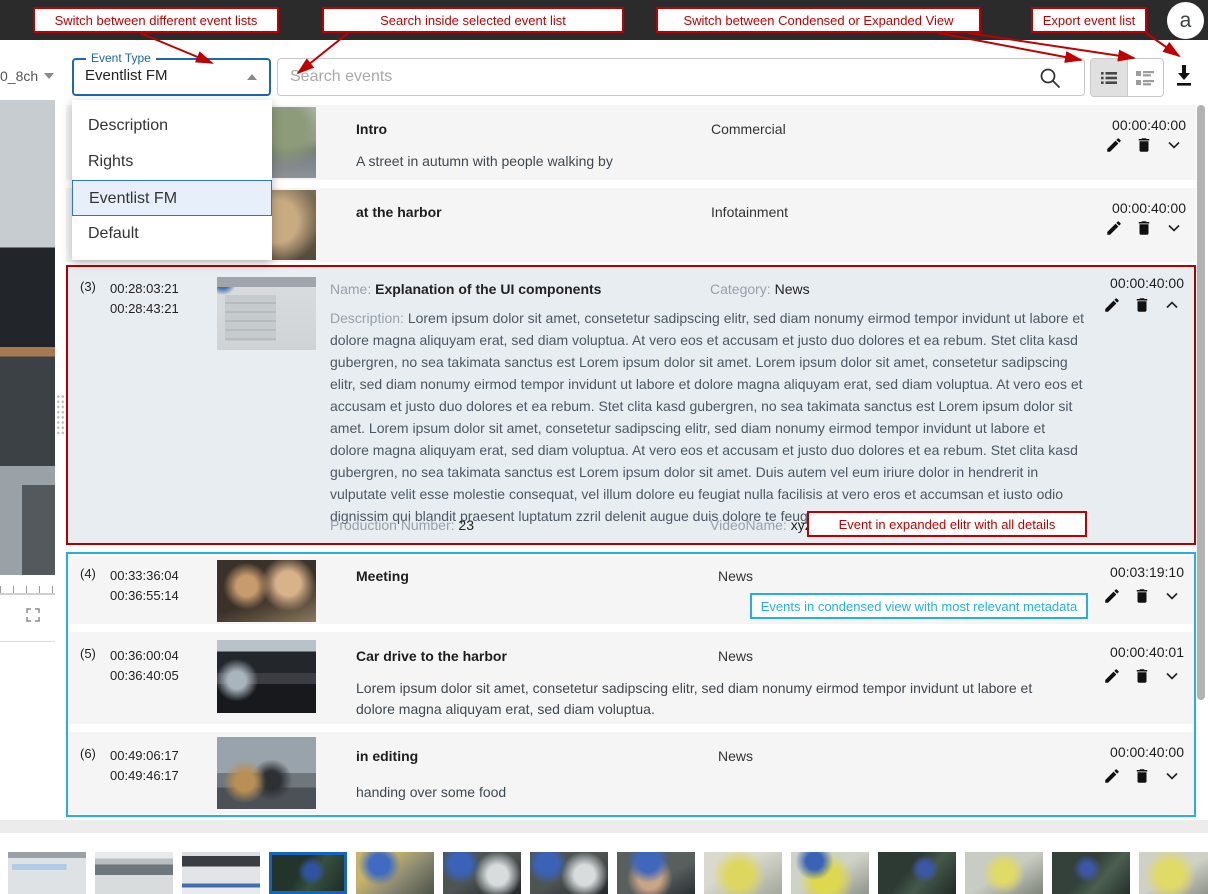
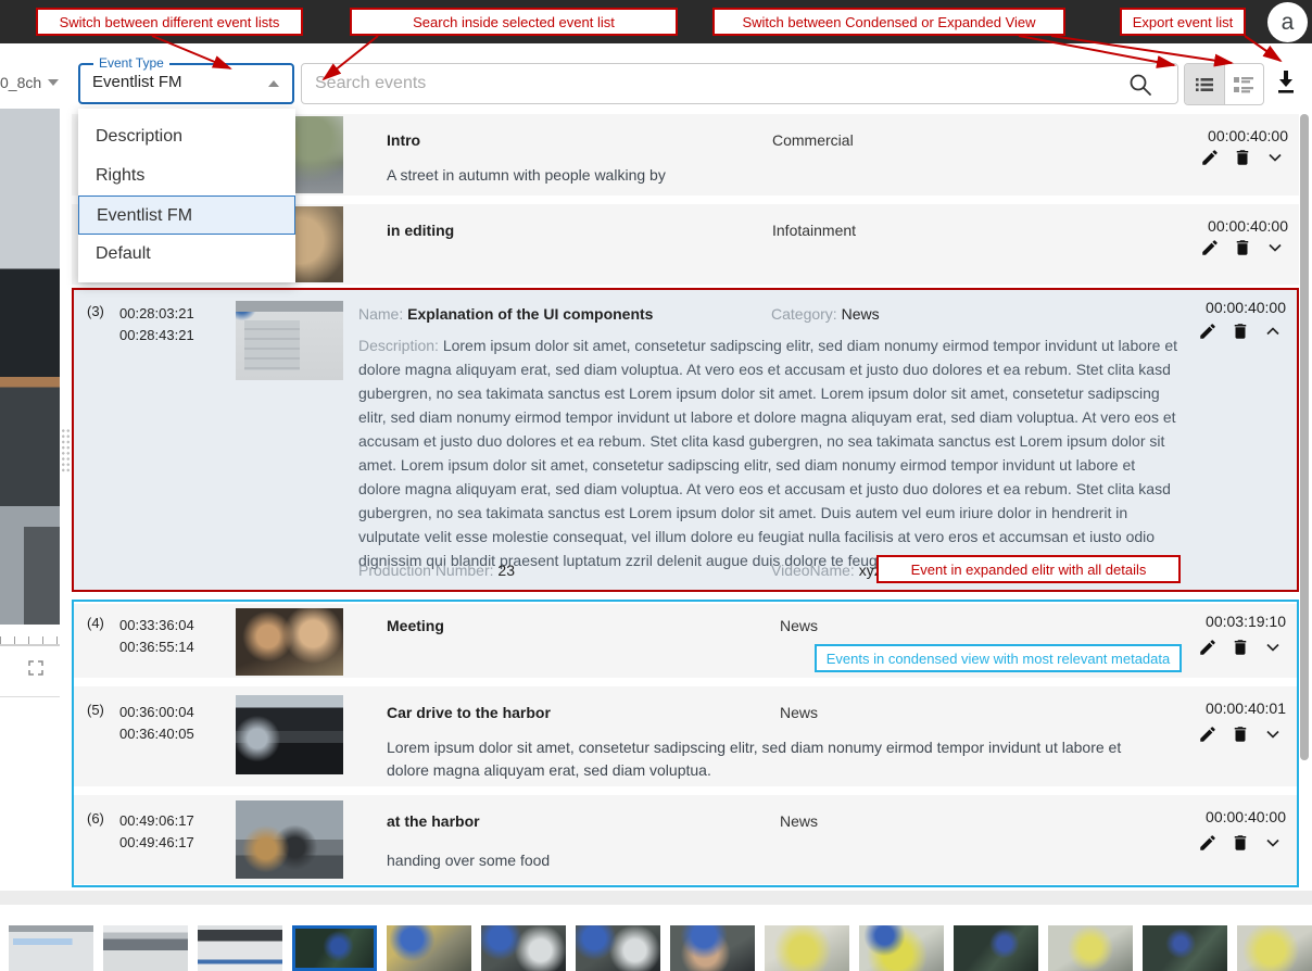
  Switch between different event lists
  Search inside selected event list
  Switch between Condensed or Expanded View
  Export event list
  a
  0_8ch
  Event Type
  Eventlist FM
  Description
  Rights
  Eventlist FM
  Default
  Search events
  Intro
  Commercial
  A street in autumn with people walking by
  00:00:40:00
- at the harbor
+ in editing
  Infotainment
  00:00:40:00
  (3)
  00:28:03:21
  00:28:43:21
  Name: Explanation of the UI components
  Category: News
  00:00:40:00
  Description: Lorem ipsum dolor sit amet, consetetur sadipscing elitr, sed diam nonumy eirmod tempor invidunt ut labore et dolore magna aliquyam erat, sed diam voluptua. At vero eos et accusam et justo duo dolores et ea rebum. Stet clita kasd gubergren, no sea takimata sanctus est Lorem ipsum dolor sit amet. Lorem ipsum dolor sit amet, consetetur sadipscing elitr, sed diam nonumy eirmod tempor invidunt ut labore et dolore magna aliquyam erat, sed diam voluptua. At vero eos et accusam et justo duo dolores et ea rebum. Stet clita kasd gubergren, no sea takimata sanctus est Lorem ipsum dolor sit amet. Lorem ipsum dolor sit amet, consetetur sadipscing elitr, sed diam nonumy eirmod tempor invidunt ut labore et dolore magna aliquyam erat, sed diam voluptua. At vero eos et accusam et justo duo dolores et ea rebum. Stet clita kasd gubergren, no sea takimata sanctus est Lorem ipsum dolor sit amet. Duis autem vel eum iriure dolor in hendrerit in vulputate velit esse molestie consequat, vel illum dolore eu feugiat nulla facilisis at vero eros et accumsan et iusto odio dignissim qui blandit praesent luptatum zzril delenit augue duis dolore te feug
  Production Number: 23
  VideoName: xy
  Event in expanded elitr with all details
  (4)
  00:33:36:04
  00:36:55:14
  Meeting
  News
  00:03:19:10
  Events in condensed view with most relevant metadata
  (5)
  00:36:00:04
  00:36:40:05
  Car drive to the harbor
  News
  Lorem ipsum dolor sit amet, consetetur sadipscing elitr, sed diam nonumy eirmod tempor invidunt ut labore et dolore magna aliquyam erat, sed diam voluptua.
  00:00:40:01
  (6)
  00:49:06:17
  00:49:46:17
- in editing
+ at the harbor
  News
  handing over some food
  00:00:40:00
